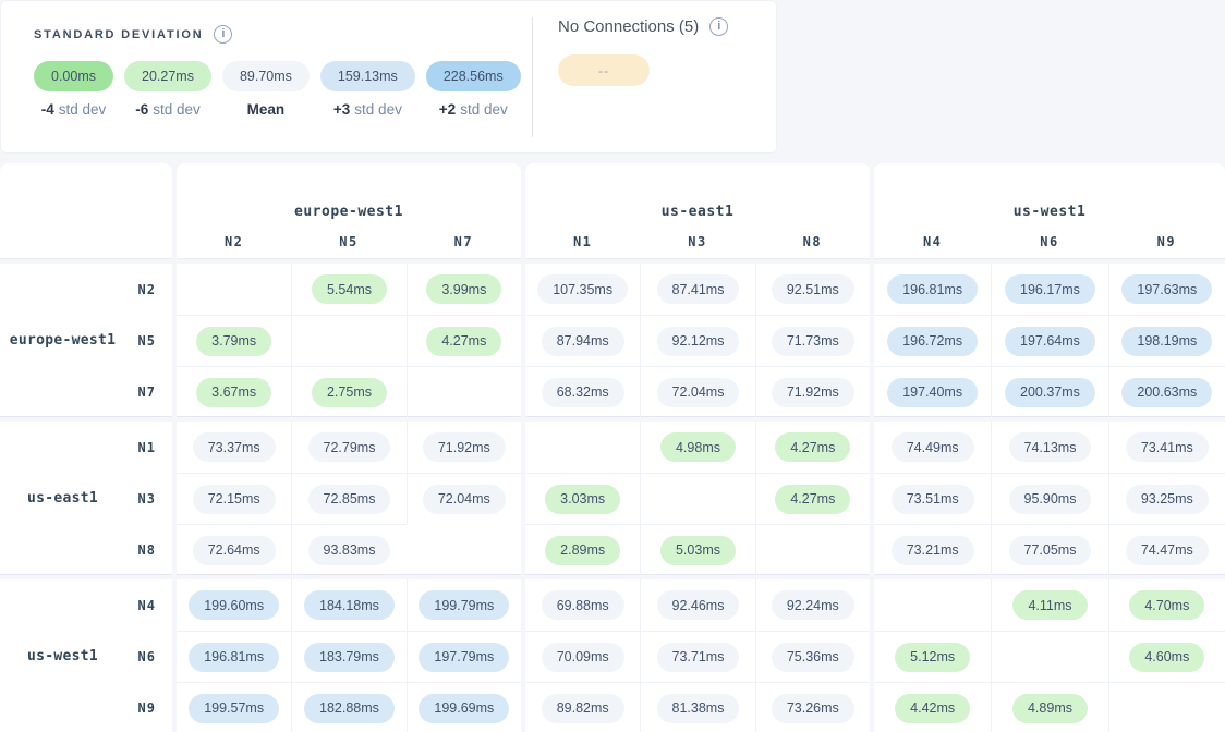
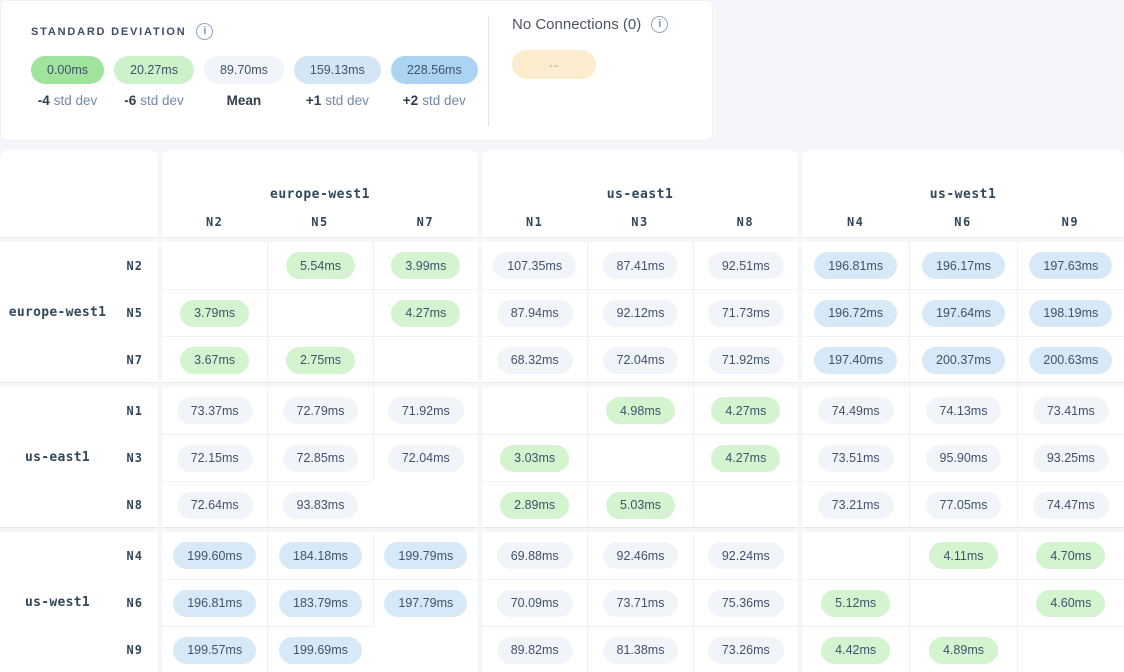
  STANDARD DEVIATION
  i
  0.00ms
  -4 std dev
  20.27ms
  -6 std dev
  89.70ms
  Mean
  159.13ms
- +3 std dev
+ +1 std dev
  228.56ms
  +2 std dev
- No Connections (5)
+ No Connections (0)
  i
  --
  europe-west1
  N2
  N5
  N7
  us-east1
  N1
  N3
  N8
  us-west1
  N4
  N6
  N9
  europe-west1
  N2
  N5
  N7
  5.54ms
  3.99ms
  3.79ms
  4.27ms
  3.67ms
  2.75ms
  107.35ms
  87.41ms
  92.51ms
  87.94ms
  92.12ms
  71.73ms
  68.32ms
  72.04ms
  71.92ms
  196.81ms
  196.17ms
  197.63ms
  196.72ms
  197.64ms
  198.19ms
  197.40ms
  200.37ms
  200.63ms
  us-east1
  N1
  N3
  N8
  73.37ms
  72.79ms
  71.92ms
  72.15ms
  72.85ms
  72.04ms
  72.64ms
  93.83ms
  4.98ms
  4.27ms
  3.03ms
  4.27ms
  2.89ms
  5.03ms
  74.49ms
  74.13ms
  73.41ms
  73.51ms
  95.90ms
  93.25ms
  73.21ms
  77.05ms
  74.47ms
  us-west1
  N4
  N6
  N9
  199.60ms
  184.18ms
  199.79ms
  196.81ms
  183.79ms
  197.79ms
  199.57ms
- 182.88ms
  199.69ms
  69.88ms
  92.46ms
  92.24ms
  70.09ms
  73.71ms
  75.36ms
  89.82ms
  81.38ms
  73.26ms
  4.11ms
  4.70ms
  5.12ms
  4.60ms
  4.42ms
  4.89ms
